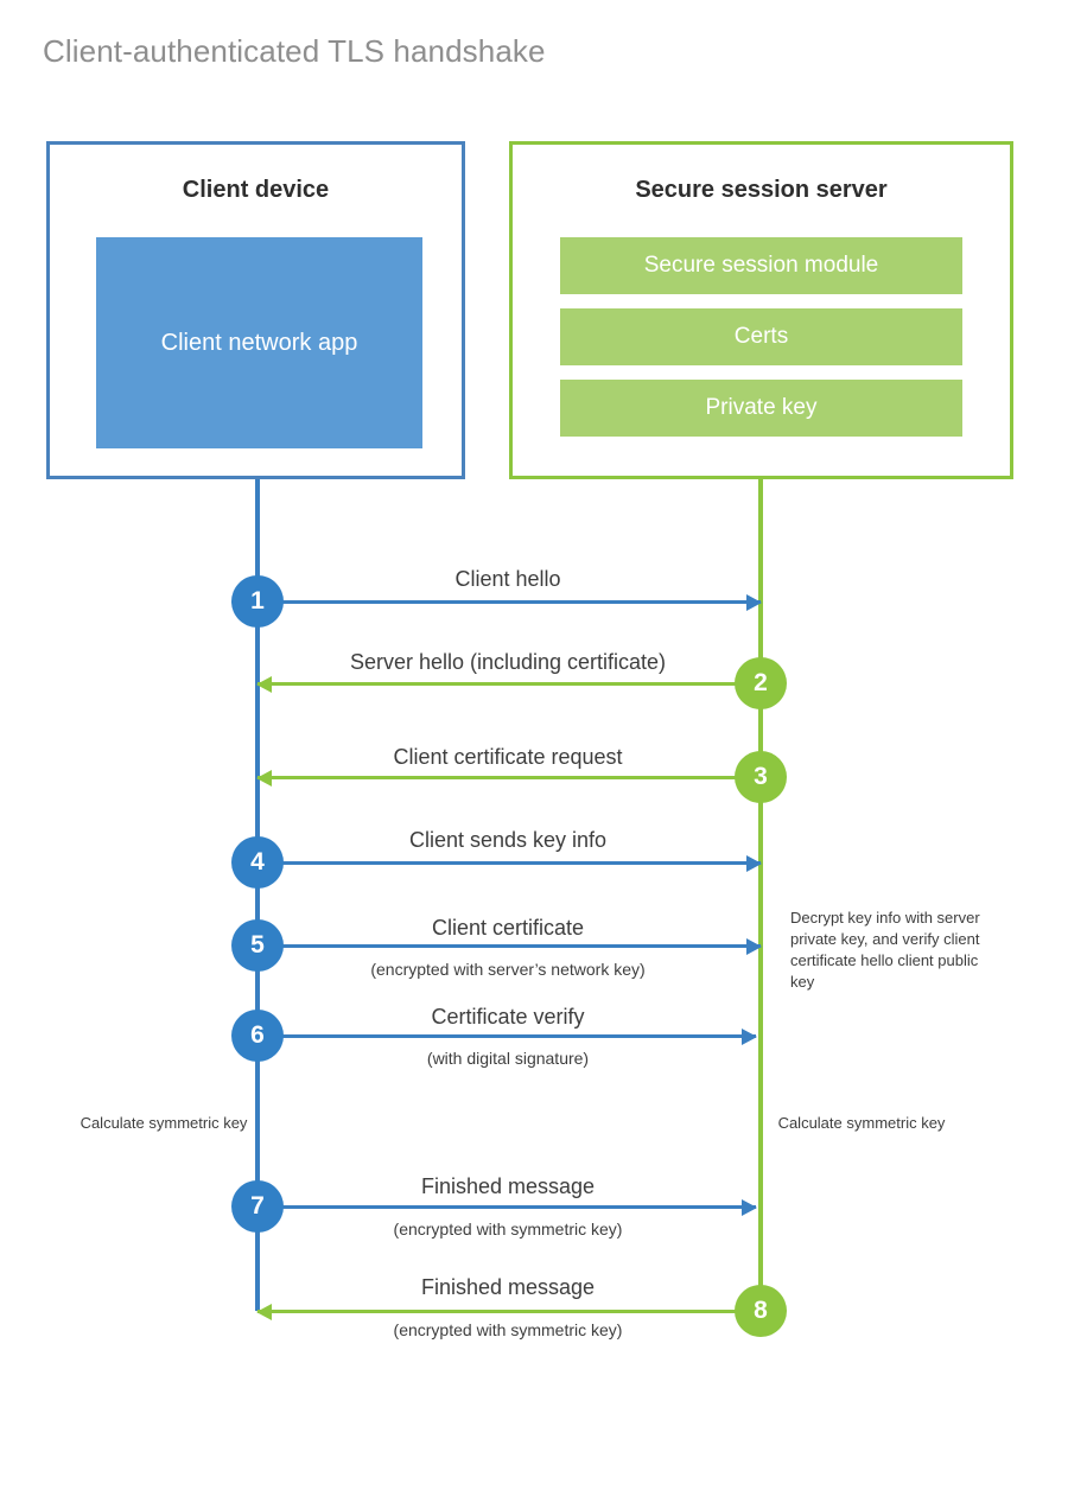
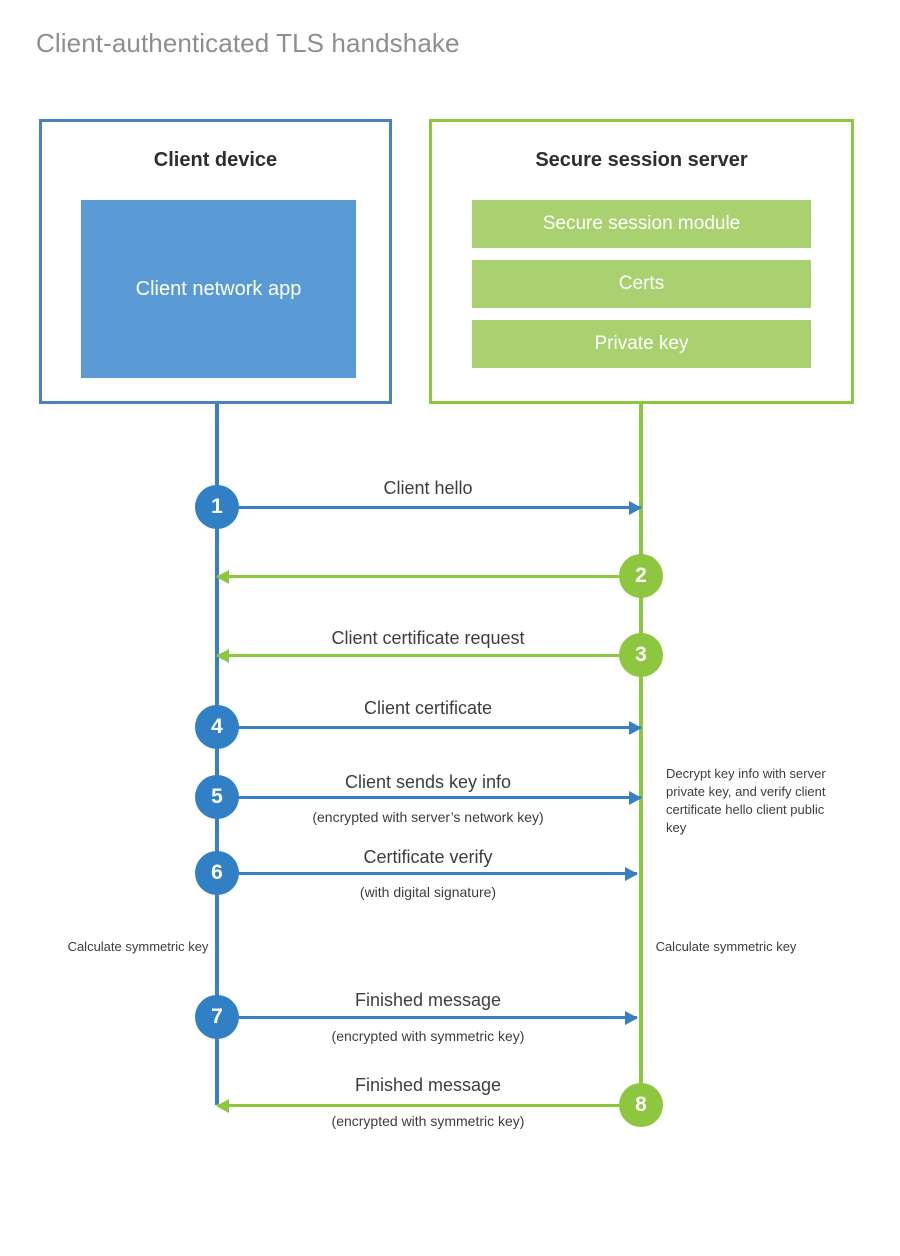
  Client-authenticated TLS handshake
  Client device
  Client network app
  Secure session server
  Secure session module
  Certs
  Private key
  1
  Client hello
  2
- Server hello (including certificate)
  3
  Client certificate request
  4
- Client sends key info
+ Client certificate
  5
- Client certificate
+ Client sends key info
  (encrypted with server’s network key)
  6
  Certificate verify
  (with digital signature)
  7
  Finished message
  (encrypted with symmetric key)
  8
  Finished message
  (encrypted with symmetric key)
  Decrypt key info with server private key, and verify client certificate hello client public key
  Calculate symmetric key
  Calculate symmetric key
